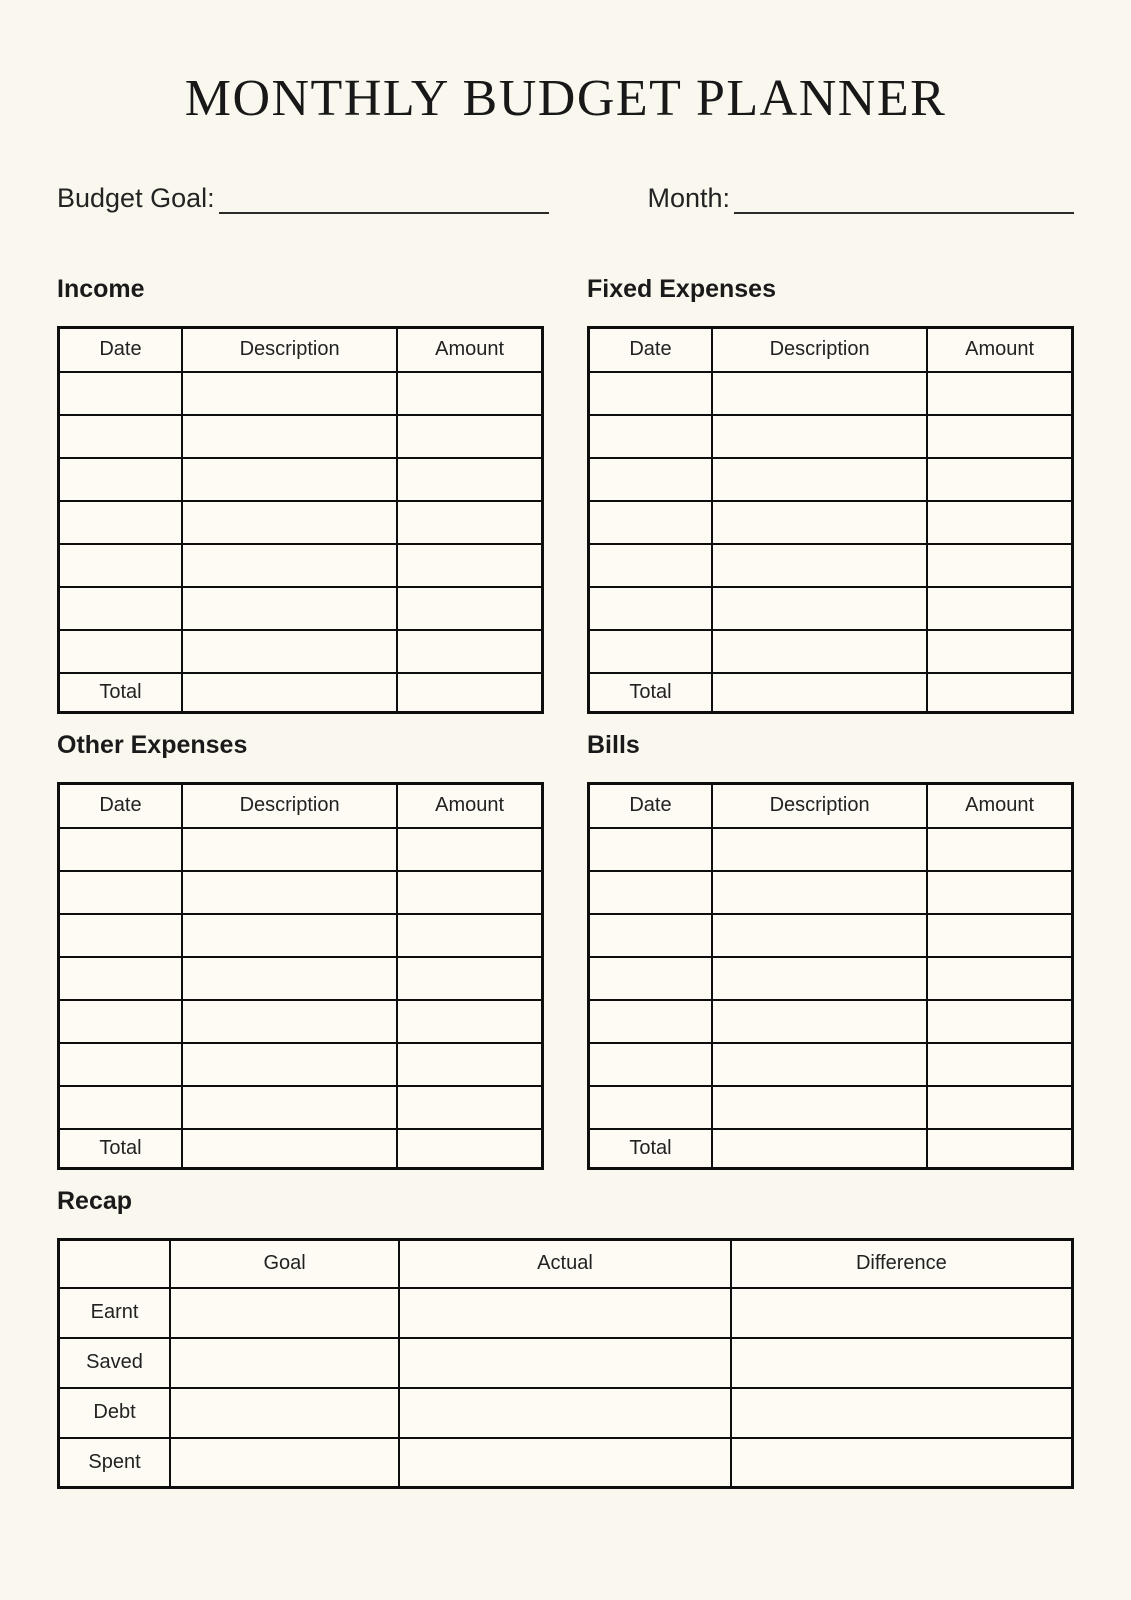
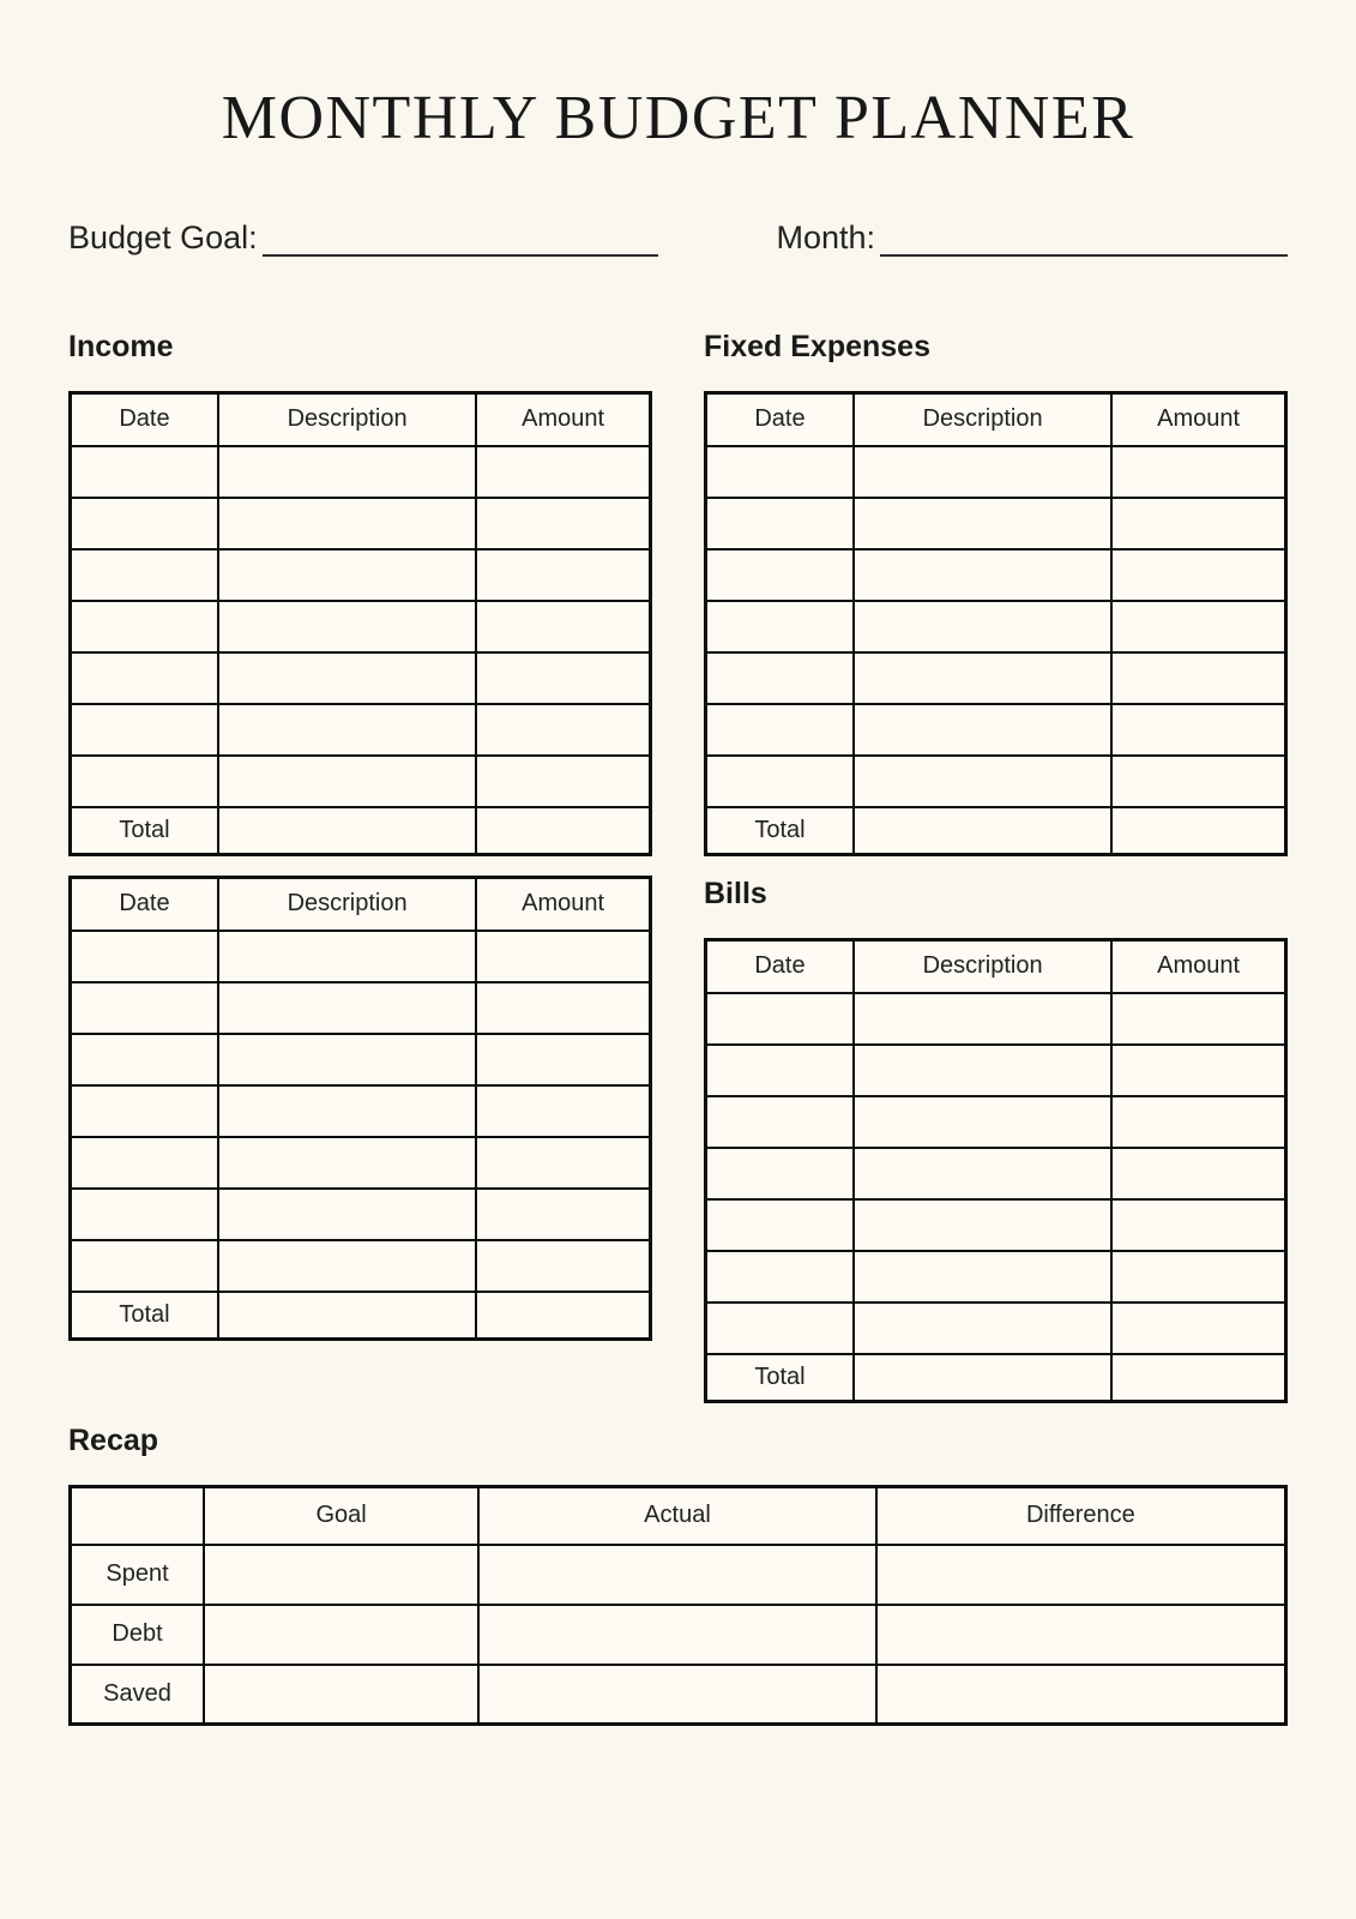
  MONTHLY BUDGET PLANNER
  Budget Goal:
  Month:
  Income
  Date	Description	Amount
  Total
  Fixed Expenses
  Date	Description	Amount
  Total
- Other Expenses
  Date	Description	Amount
  Total
  Bills
  Date	Description	Amount
  Total
  Recap
  	Goal	Actual	Difference
- Earnt
- Saved
+ Spent
  Debt
- Spent
+ Saved
